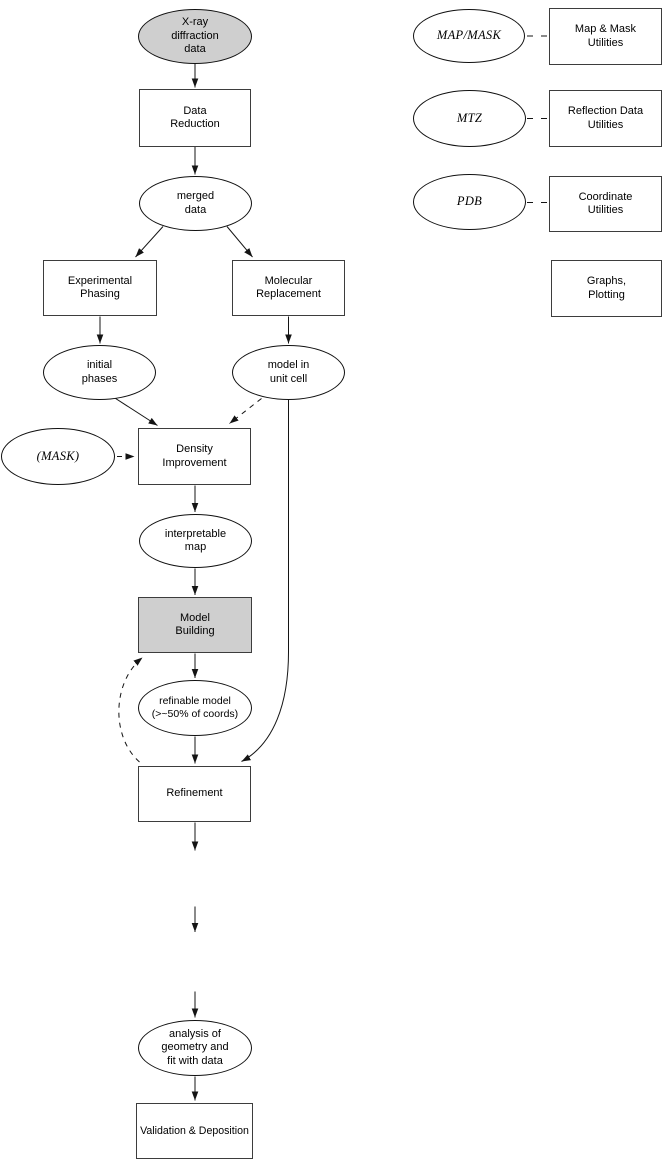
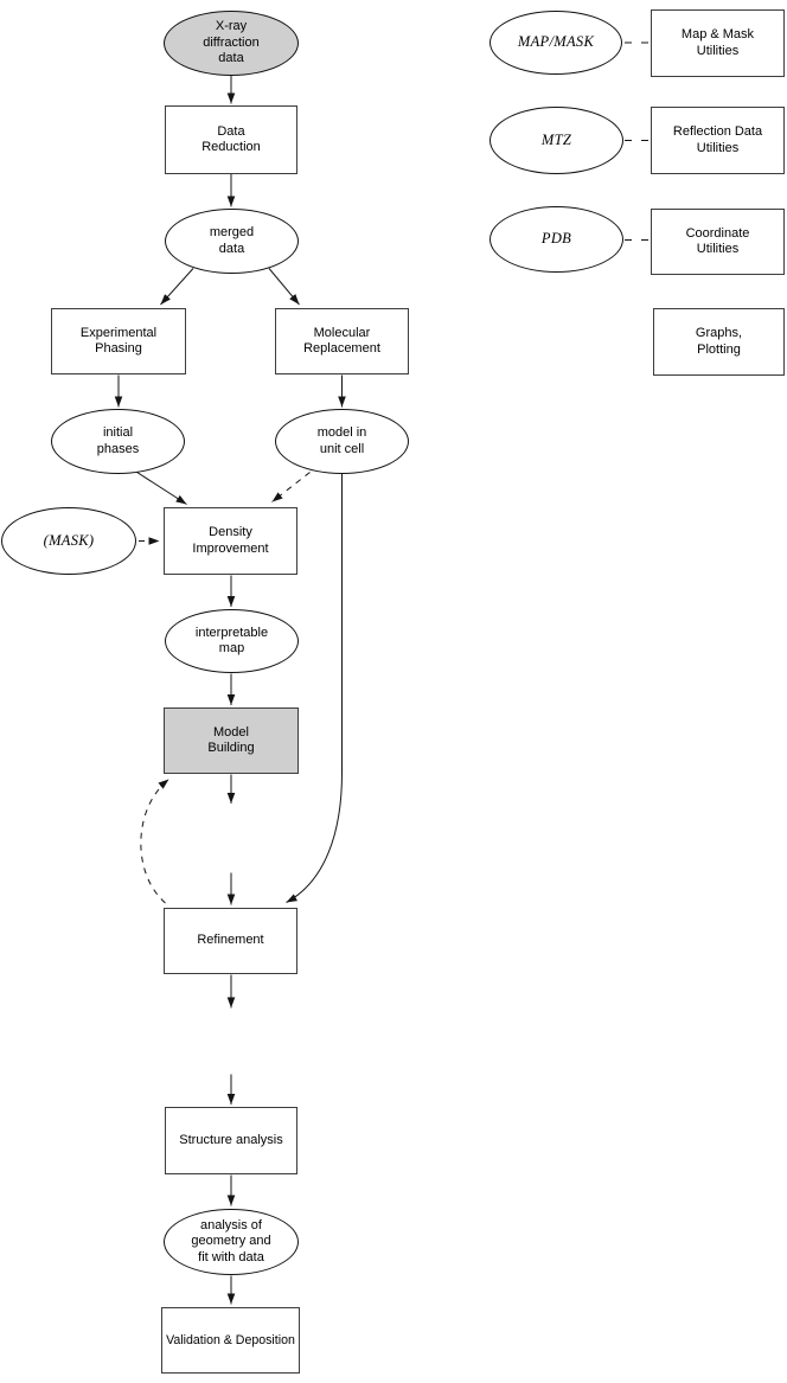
  X-ray
  diffraction
  data
  Data
  Reduction
  merged
  data
  Experimental
  Phasing
  Molecular
  Replacement
  initial
  phases
  model in
  unit cell
  (MASK)
  Density
  Improvement
  interpretable
  map
  Model
  Building
- refinable model
- (>~50% of coords)
  Refinement
+ Structure analysis
  analysis of
  geometry and
  fit with data
  Validation & Deposition
  MAP/MASK
  Map & Mask
  Utilities
  MTZ
  Reflection Data
  Utilities
  PDB
  Coordinate
  Utilities
  Graphs,
  Plotting
